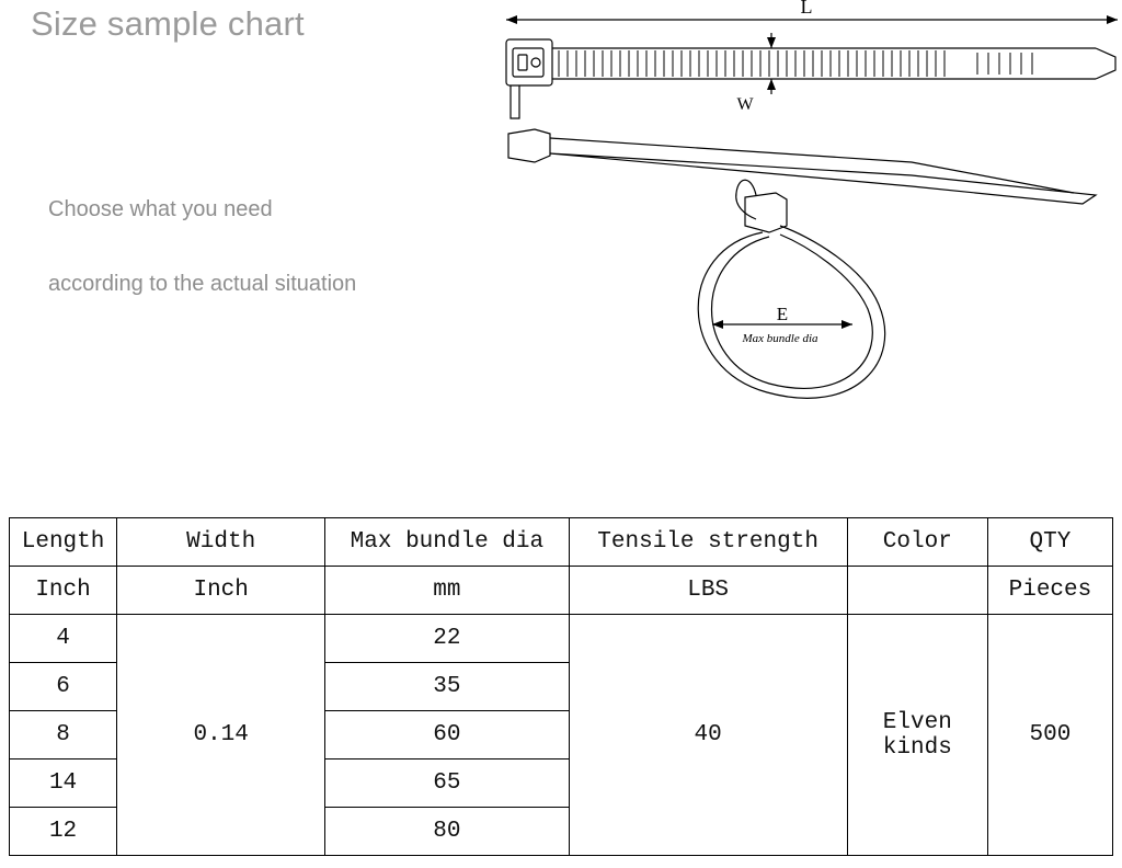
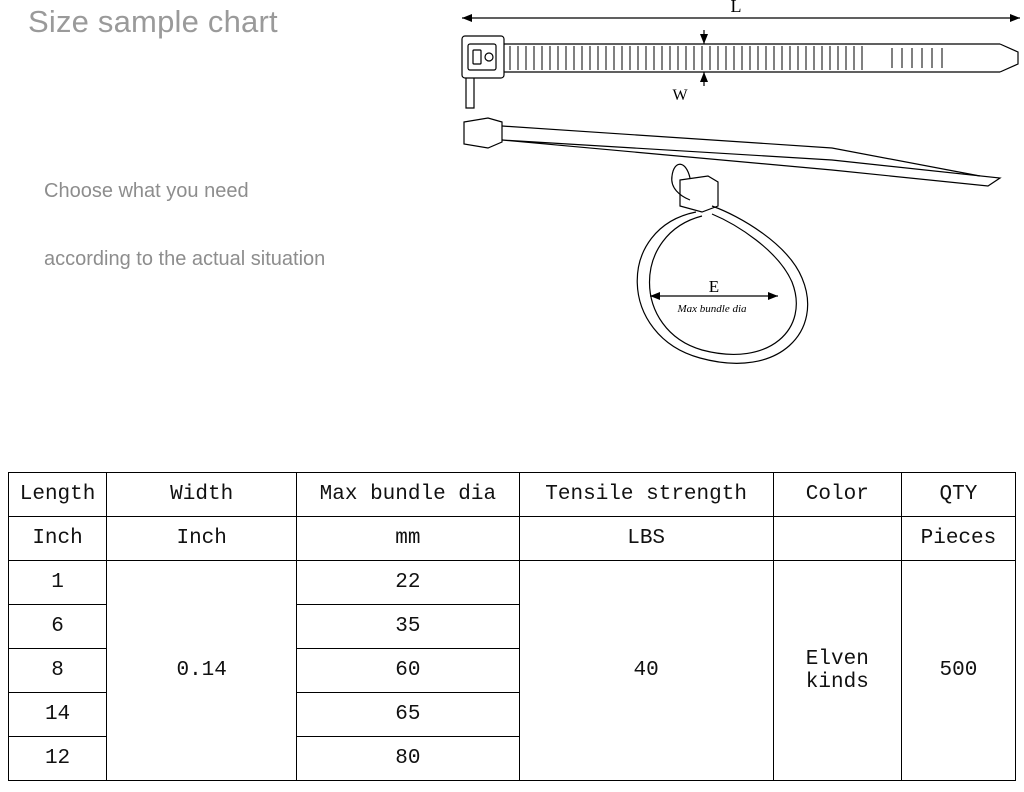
  Size sample chart
  Choose what you need
  according to the actual situation
  L
  W
  E
  Max bundle dia
  Length	Width	Max bundle dia	Tensile strength	Color	QTY
  Inch	Inch	mm	LBS		Pieces
- 4	0.14	22	40	Elven kinds	500
+ 1	0.14	22	40	Elven kinds	500
  6	35
  8	60
  14	65
  12	80
